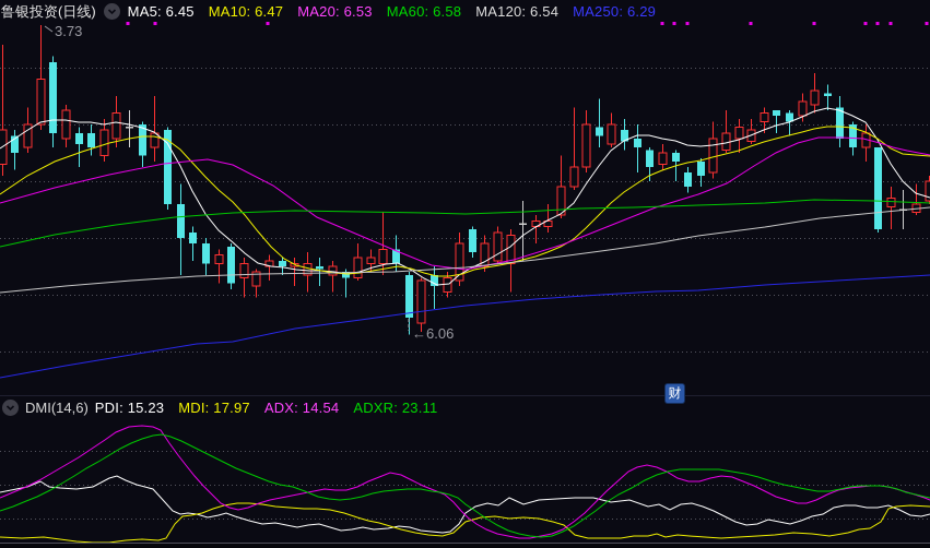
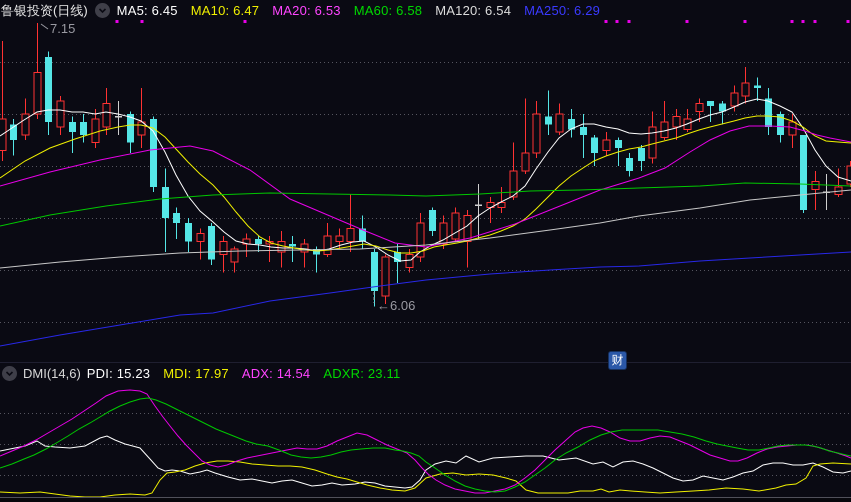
- 3.73
+ 7.15
  ←6.06
  鲁银投资(日线)
  MA5: 6.45
  MA10: 6.47
  MA20: 6.53
  MA60: 6.58
  MA120: 6.54
  MA250: 6.29
  DMI(14,6)
  PDI: 15.23
  MDI: 17.97
  ADX: 14.54
  ADXR: 23.11
  财
